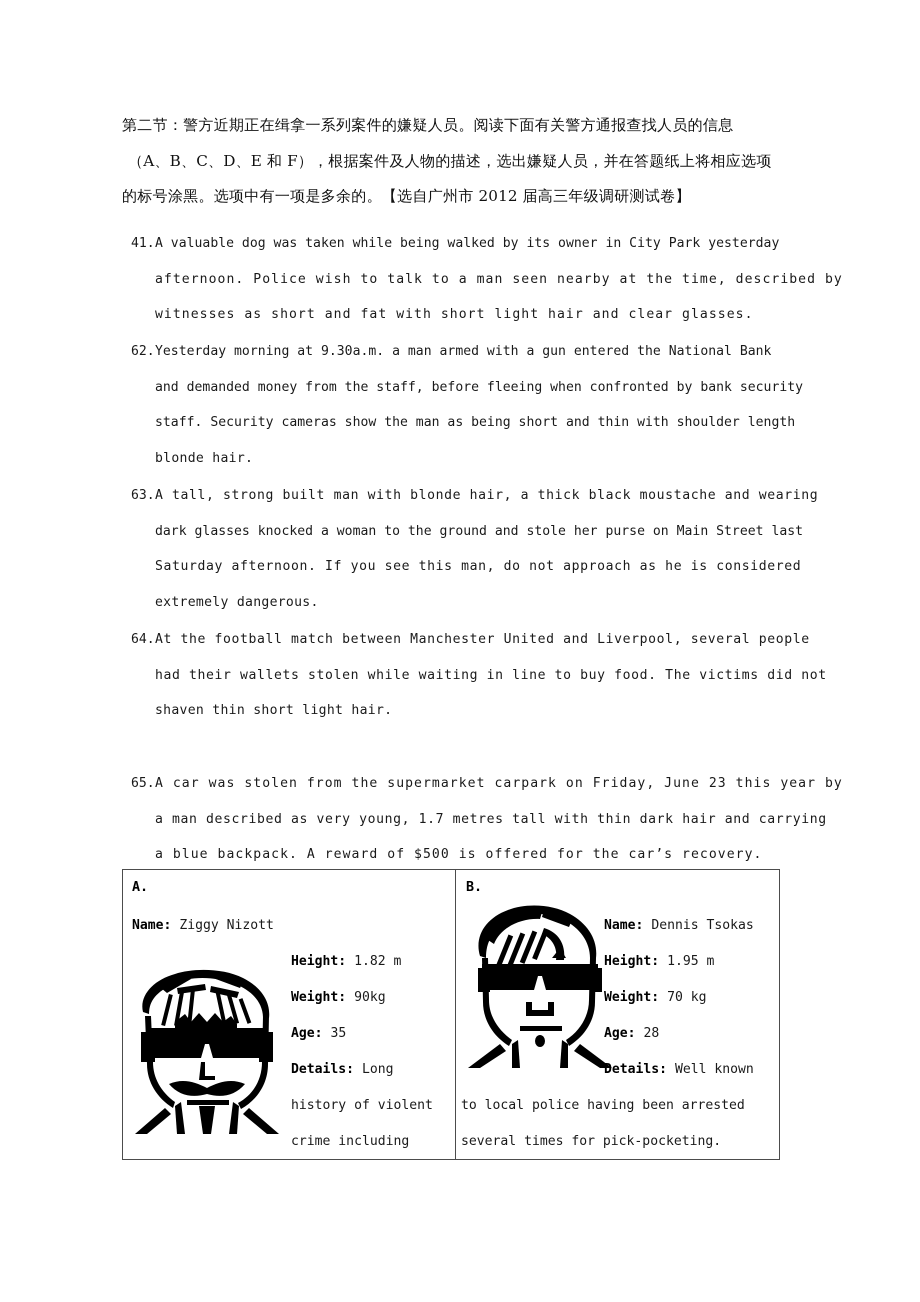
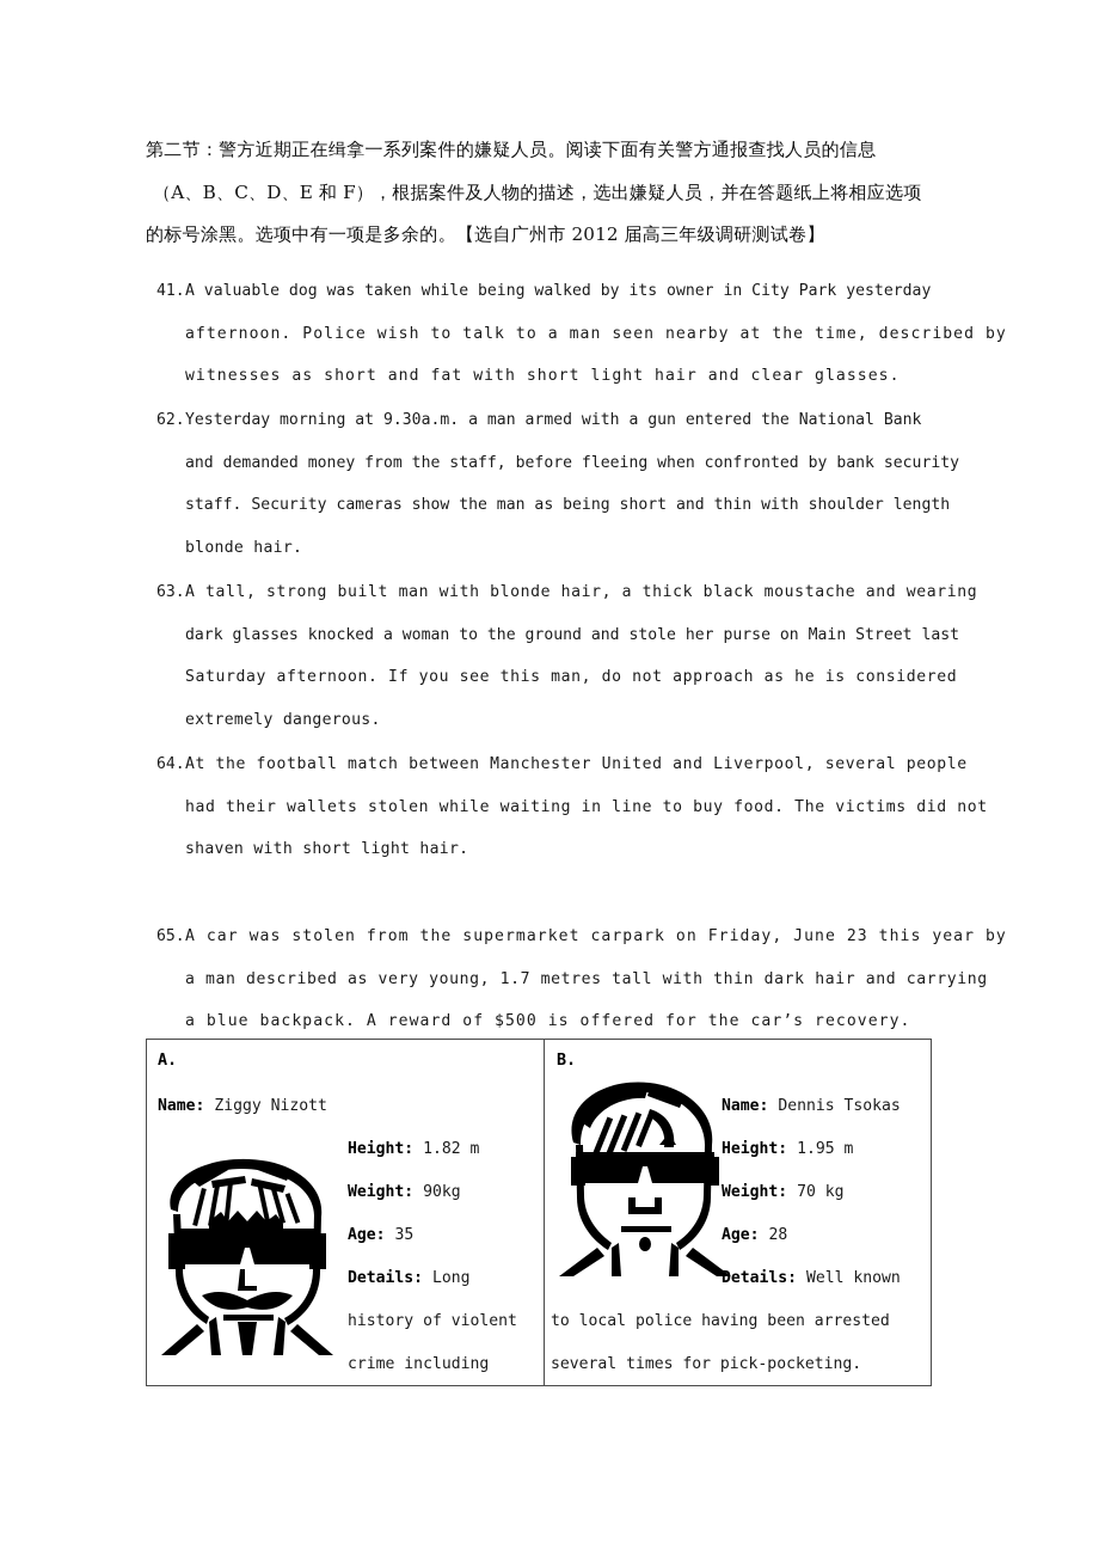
  第二节：警方近期正在缉拿一系列案件的嫌疑人员。阅读下面有关警方通报查找人员的信息
  （A、B、C、D、E 和 F），根据案件及人物的描述，选出嫌疑人员，并在答题纸上将相应选项
  的标号涂黑。选项中有一项是多余的。【选自广州市 2012 届高三年级调研测试卷】
  41.A valuable dog was taken while being walked by its owner in City Park yesterday
  afternoon. Police wish to talk to a man seen nearby at the time, described by
  witnesses as short and fat with short light hair and clear glasses.
  62.Yesterday morning at 9.30a.m. a man armed with a gun entered the National Bank
  and demanded money from the staff, before fleeing when confronted by bank security
  staff. Security cameras show the man as being short and thin with shoulder length
  blonde hair.
  63.A tall, strong built man with blonde hair, a thick black moustache and wearing
  dark glasses knocked a woman to the ground and stole her purse on Main Street last
  Saturday afternoon. If you see this man, do not approach as he is considered
  extremely dangerous.
  64.At the football match between Manchester United and Liverpool, several people
  had their wallets stolen while waiting in line to buy food. The victims did not
- shaven thin short light hair.
+ shaven with short light hair.
  65.A car was stolen from the supermarket carpark on Friday, June 23 this year by
  a man described as very young, 1.7 metres tall with thin dark hair and carrying
  a blue backpack. A reward of $500 is offered for the car’s recovery.
  A.
  Name: Ziggy Nizott
  Height: 1.82 m
  Weight: 90kg
  Age: 35
  Details: Long
  history of violent
  crime including
  B.
  Name: Dennis Tsokas
  Height: 1.95 m
  Weight: 70 kg
  Age: 28
  Details: Well known
  to local police having been arrested
  several times for pick-pocketing.
